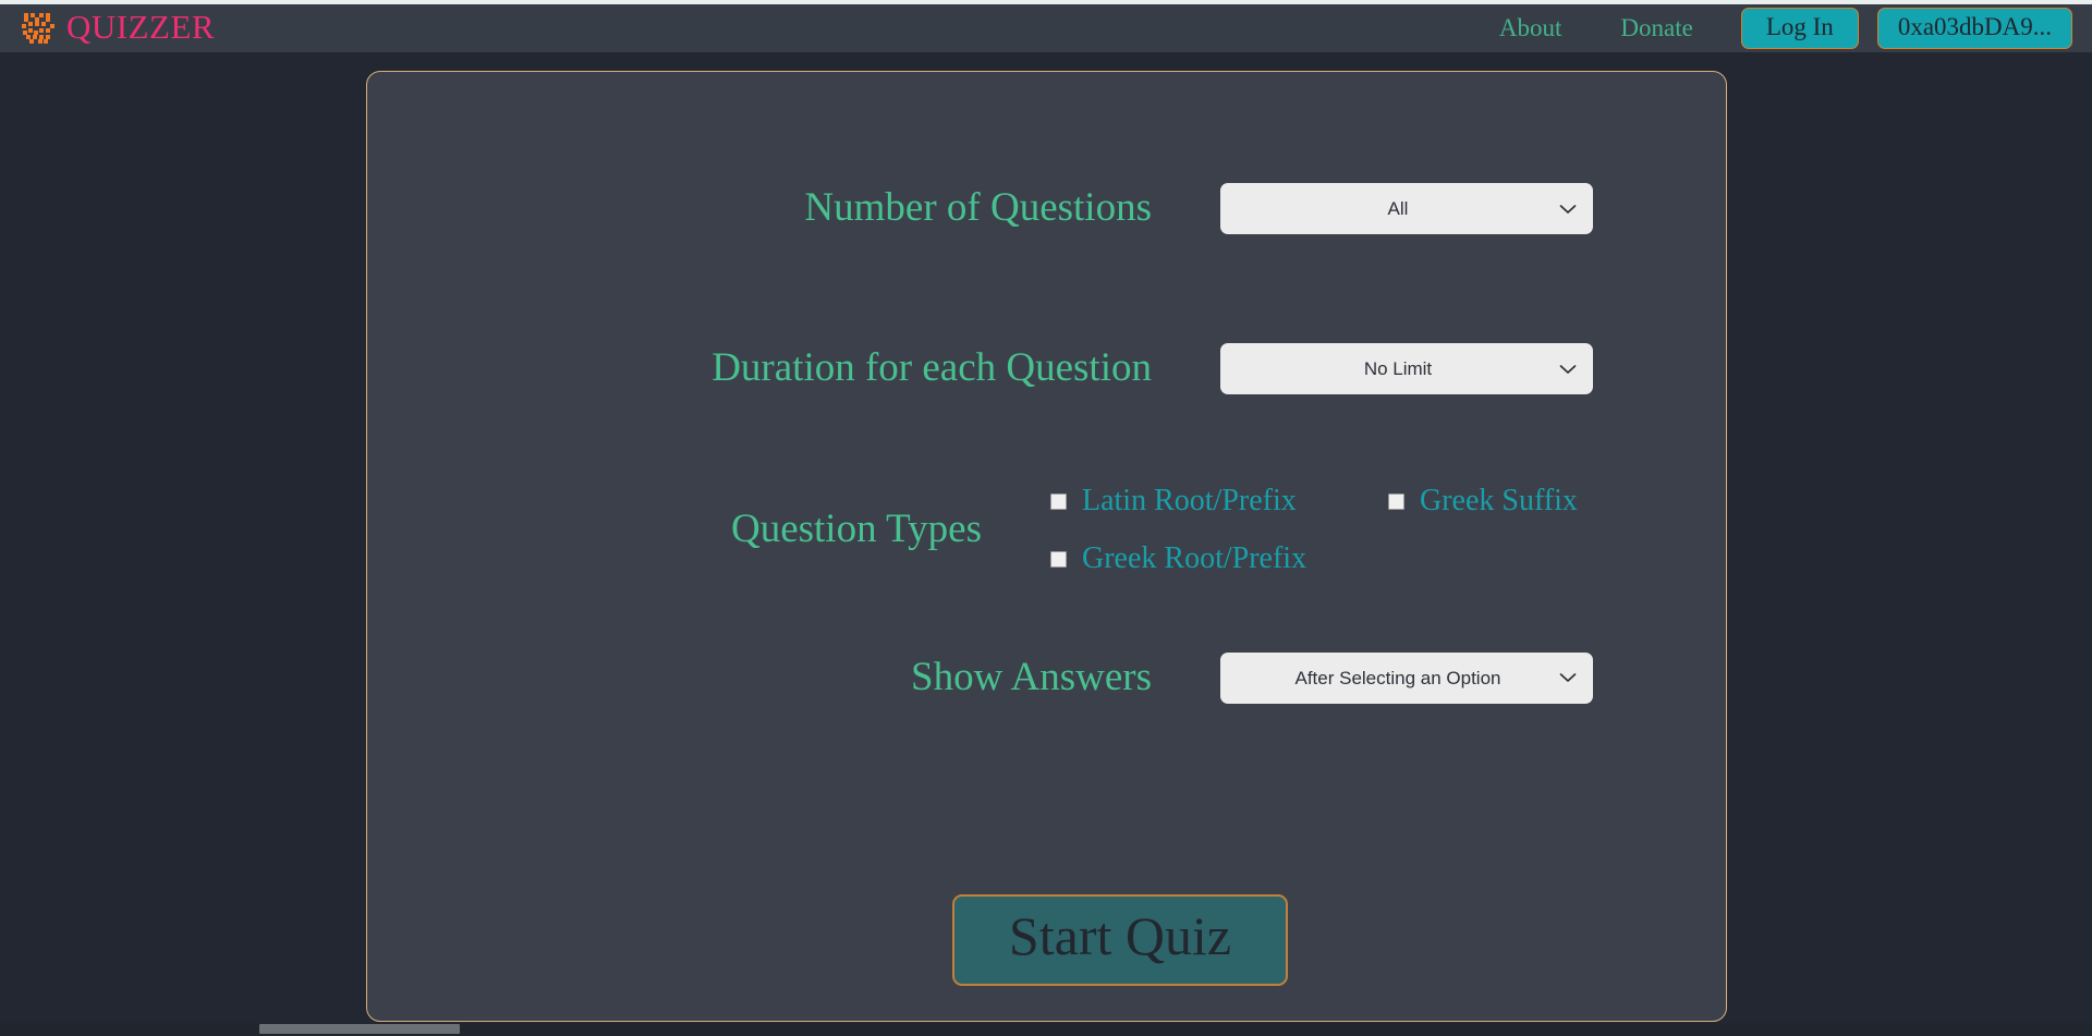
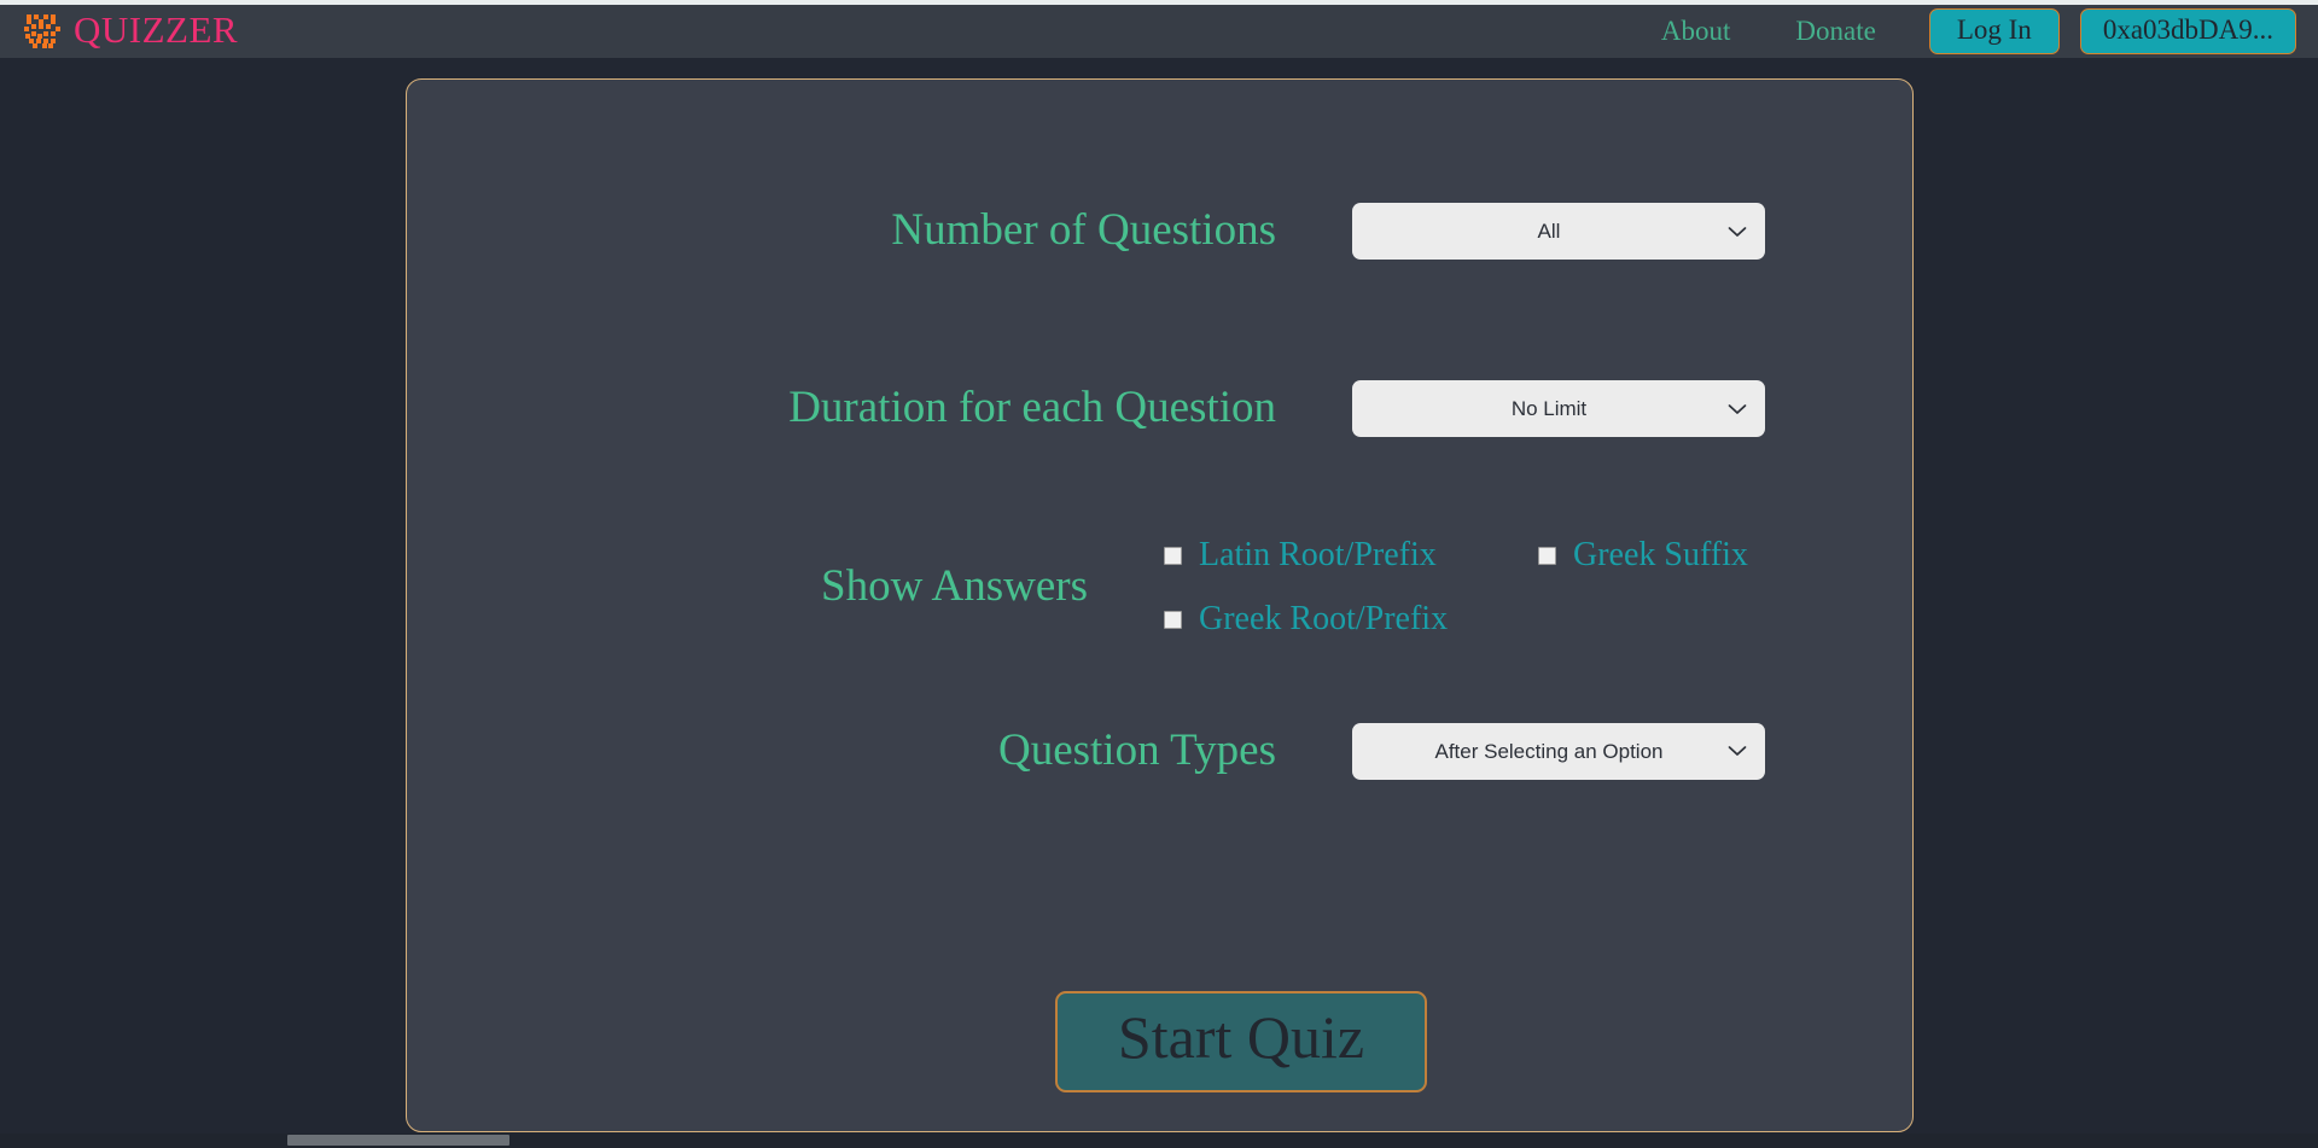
  QUIZZER
  About
  Donate
  Log In
  0xa03dbDA9...
  Number of Questions
  All
  Duration for each Question
  No Limit
- Question Types
+ Show Answers
  Latin Root/Prefix
  Greek Suffix
  Greek Root/Prefix
- Show Answers
+ Question Types
  After Selecting an Option
  Start Quiz
